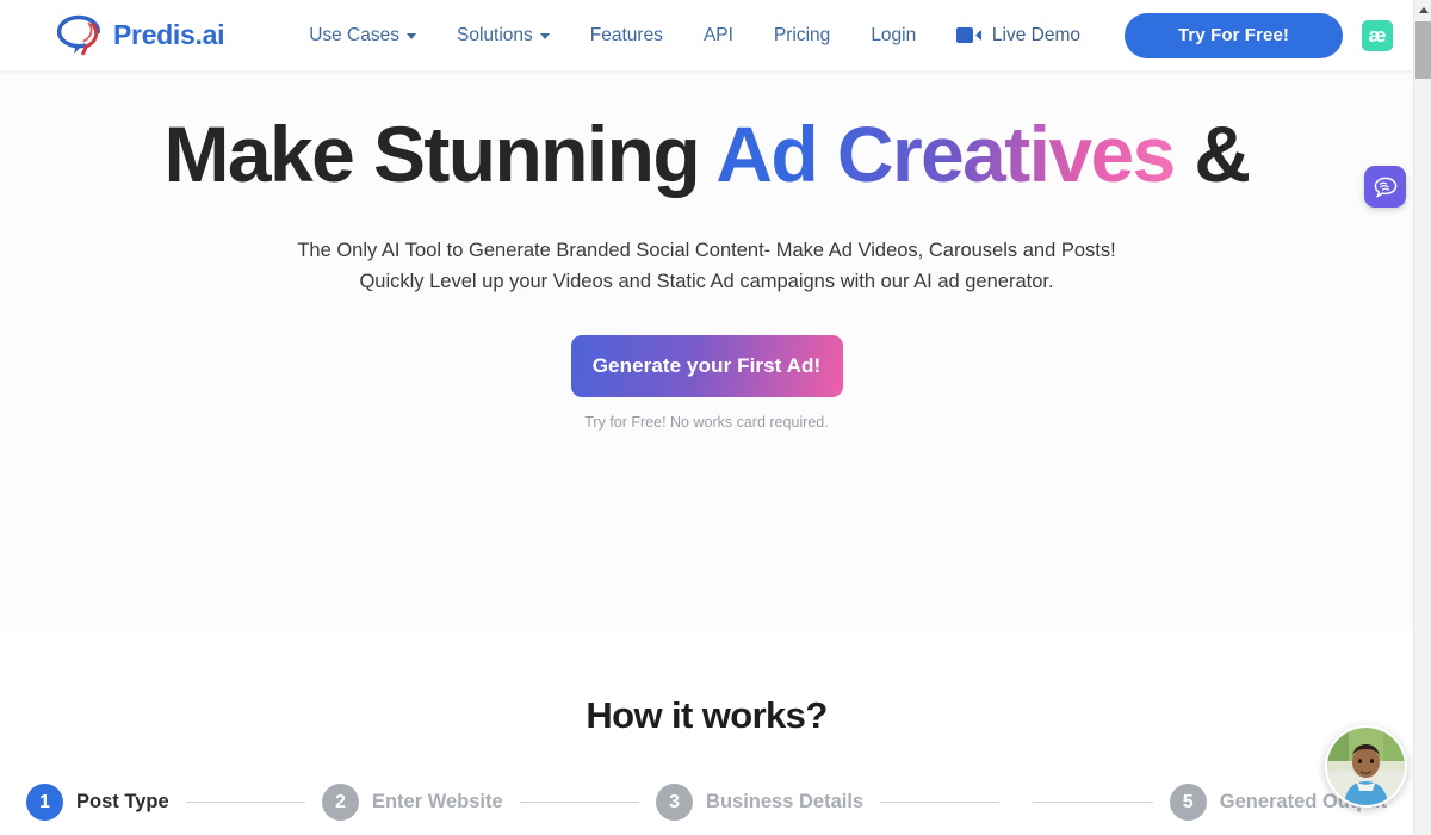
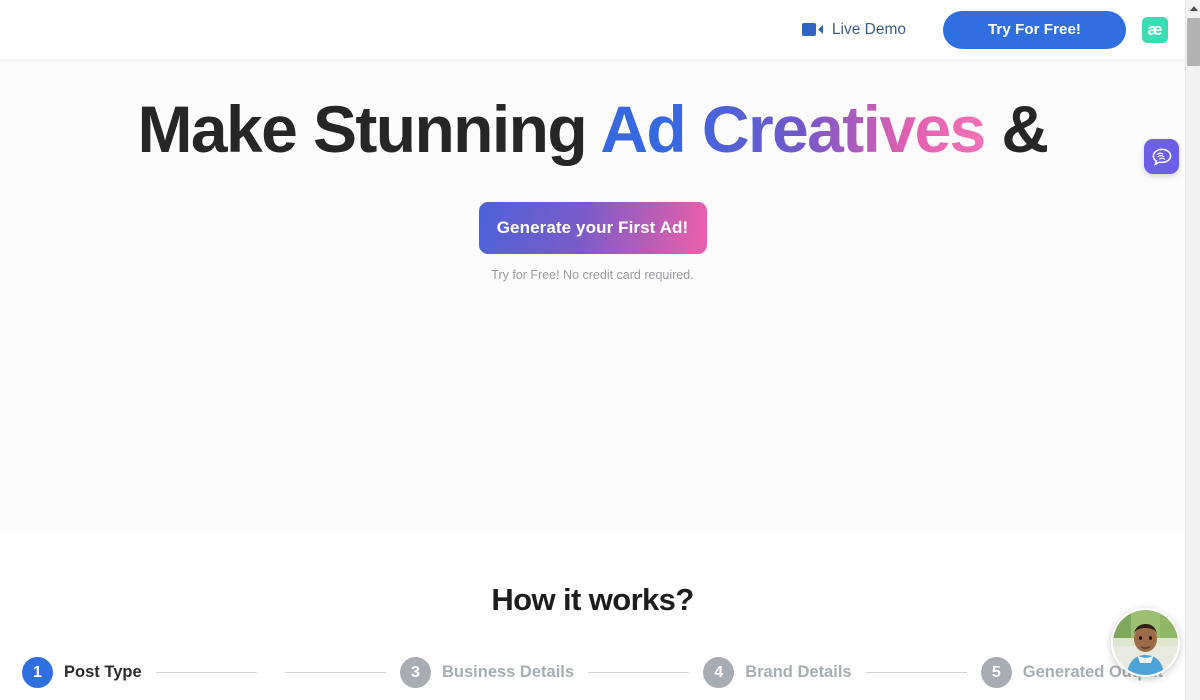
- Predis.ai
- Use Cases
- Solutions
- Features
- API
- Pricing
- Login
  Live Demo
  Try For Free!
  æ
  Make Stunning Ad Creatives &
- The Only AI Tool to Generate Branded Social Content- Make Ad Videos, Carousels and Posts!
- Quickly Level up your Videos and Static Ad campaigns with our AI ad generator.
  Generate your First Ad!
- Try for Free! No works card required.
+ Try for Free! No credit card required.
  How it works?
  1
  Post Type
- 2
- Enter Website
  3
  Business Details
+ 4
+ Brand Details
  5
  Generated Out
